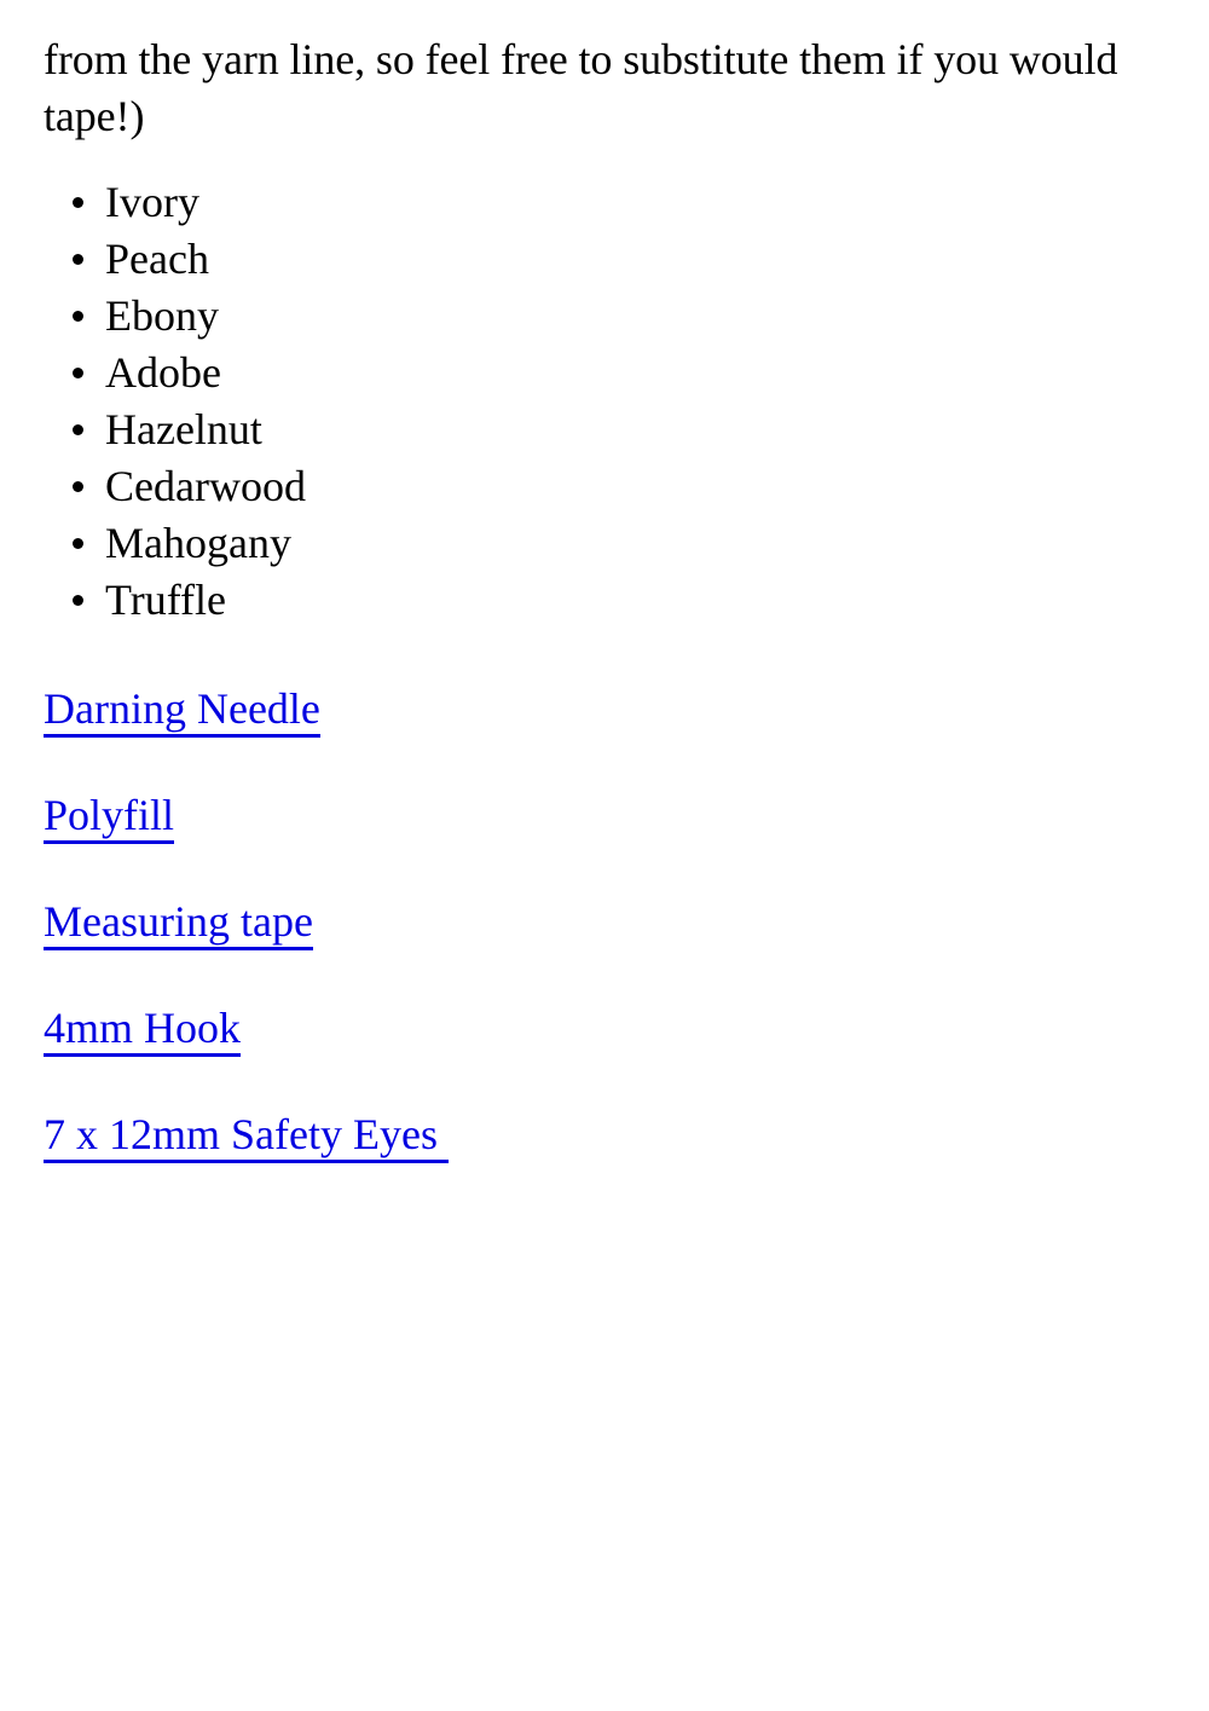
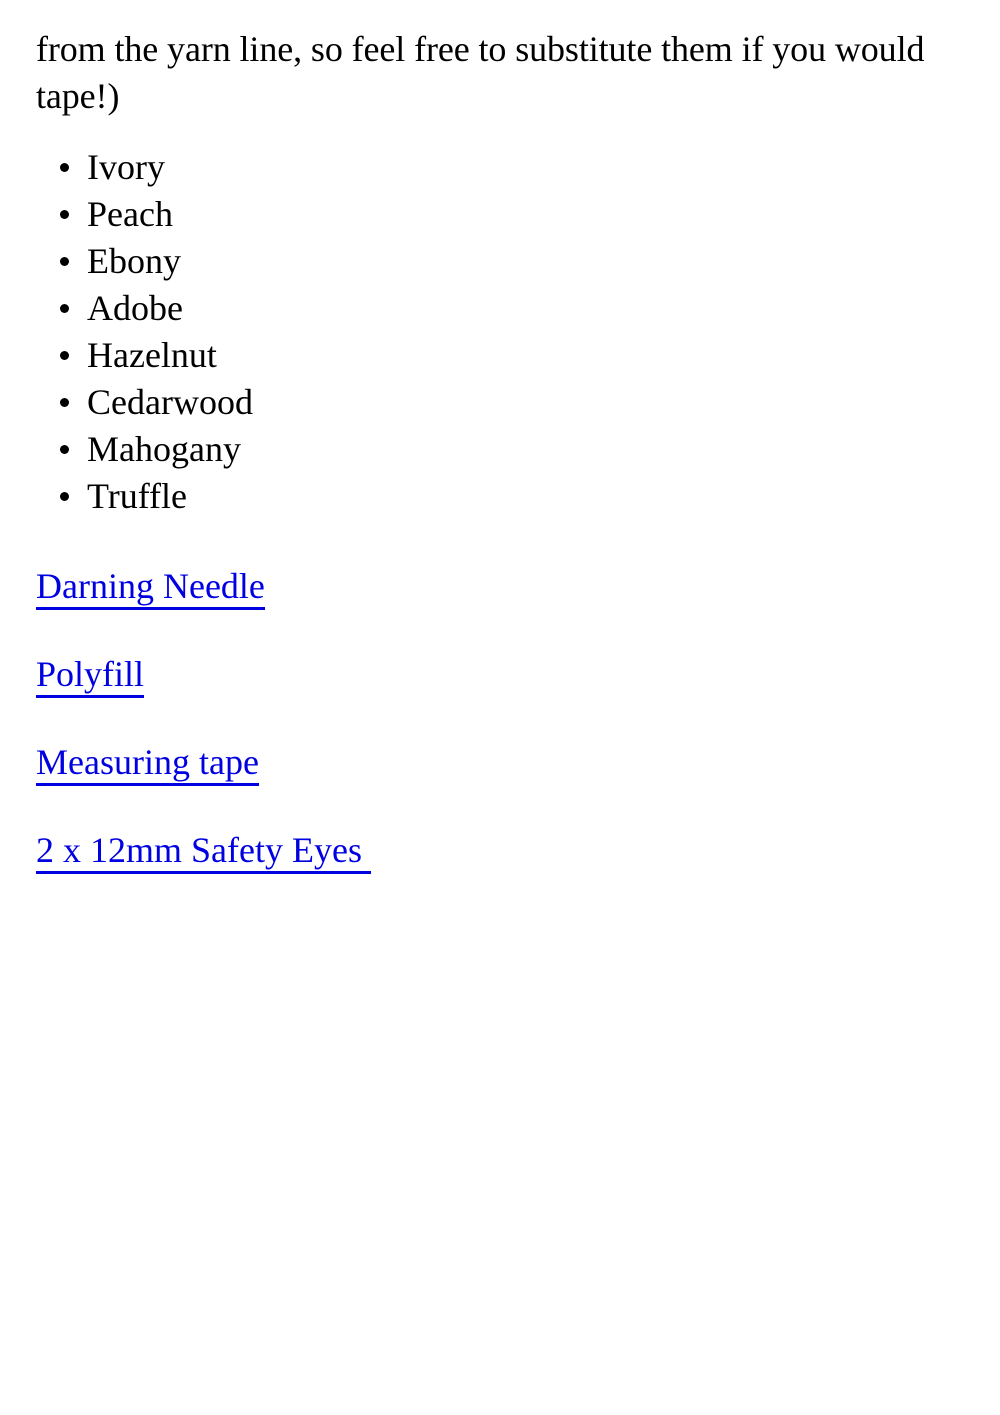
  from the yarn line, so feel free to substitute them if you would tape!)
  Ivory
  Peach
  Ebony
  Adobe
  Hazelnut
  Cedarwood
  Mahogany
  Truffle
  Darning Needle
  Polyfill
  Measuring tape
- 4mm Hook
- 7 x 12mm Safety Eyes
+ 2 x 12mm Safety Eyes
